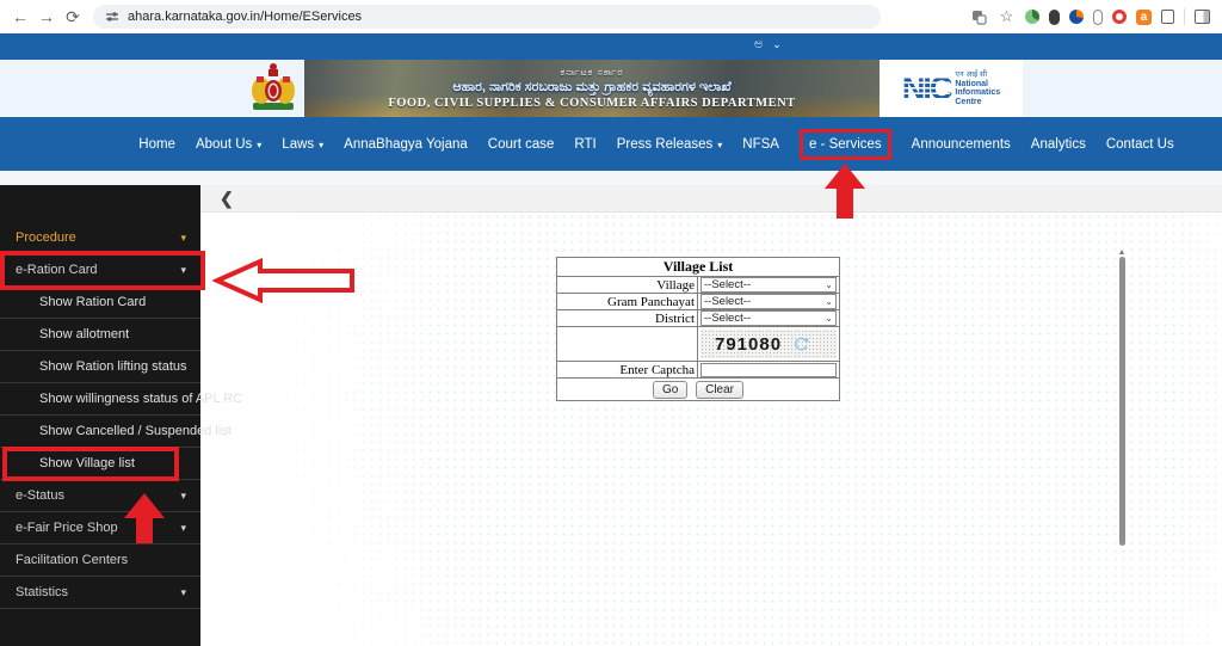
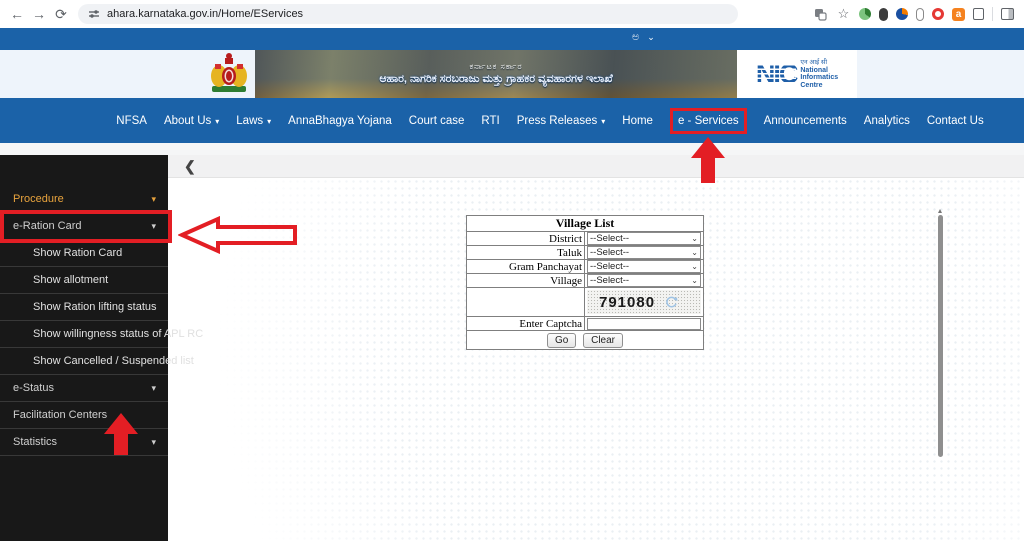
  ←
  →
  ⟳
  ahara.karnataka.gov.in/Home/EServices
  ☆
  a
  ಅ
  ⌄
  ಕರ್ನಾಟಕ ಸರ್ಕಾರ
  ಆಹಾರ, ನಾಗರಿಕ ಸರಬರಾಜು ಮತ್ತು ಗ್ರಾಹಕರ ವ್ಯವಹಾರಗಳ ಇಲಾಖೆ
- FOOD, CIVIL SUPPLIES & CONSUMER AFFAIRS DEPARTMENT
  NIC
- Home
+ NFSA
  About Us
  Laws
  AnnaBhagya Yojana
  Court case
  RTI
  Press Releases
- NFSA
+ Home
  e - Services
  Announcements
  Analytics
  Contact Us
  Procedure
  e-Ration Card
  Show Ration Card
  Show allotment
  Show Ration lifting status
  Show willingness status of APL RC
  Show Cancelled / Suspended list
- Show Village list
  e-Status
- e-Fair Price Shop
  Facilitation Centers
  Statistics
  ❮
  Village List
- Village	--Select--
+ District	--Select--
+ Taluk	--Select--
  Gram Panchayat	--Select--
- District	--Select--
+ Village	--Select--
  	791080
  Enter Captcha
  Go Clear
